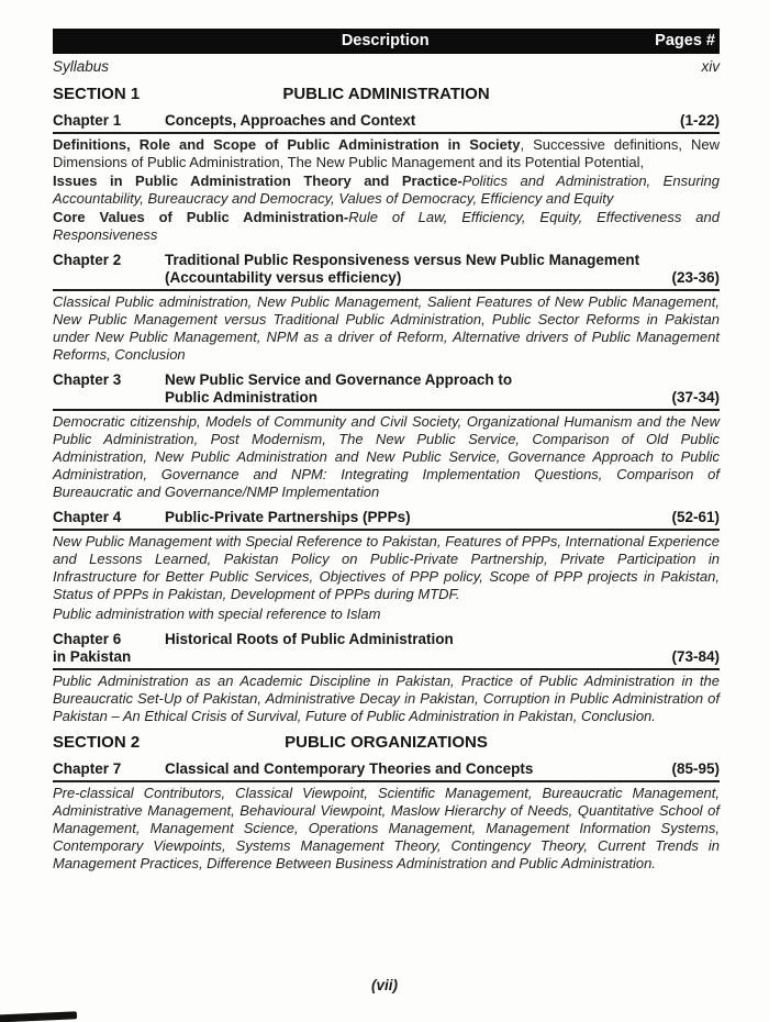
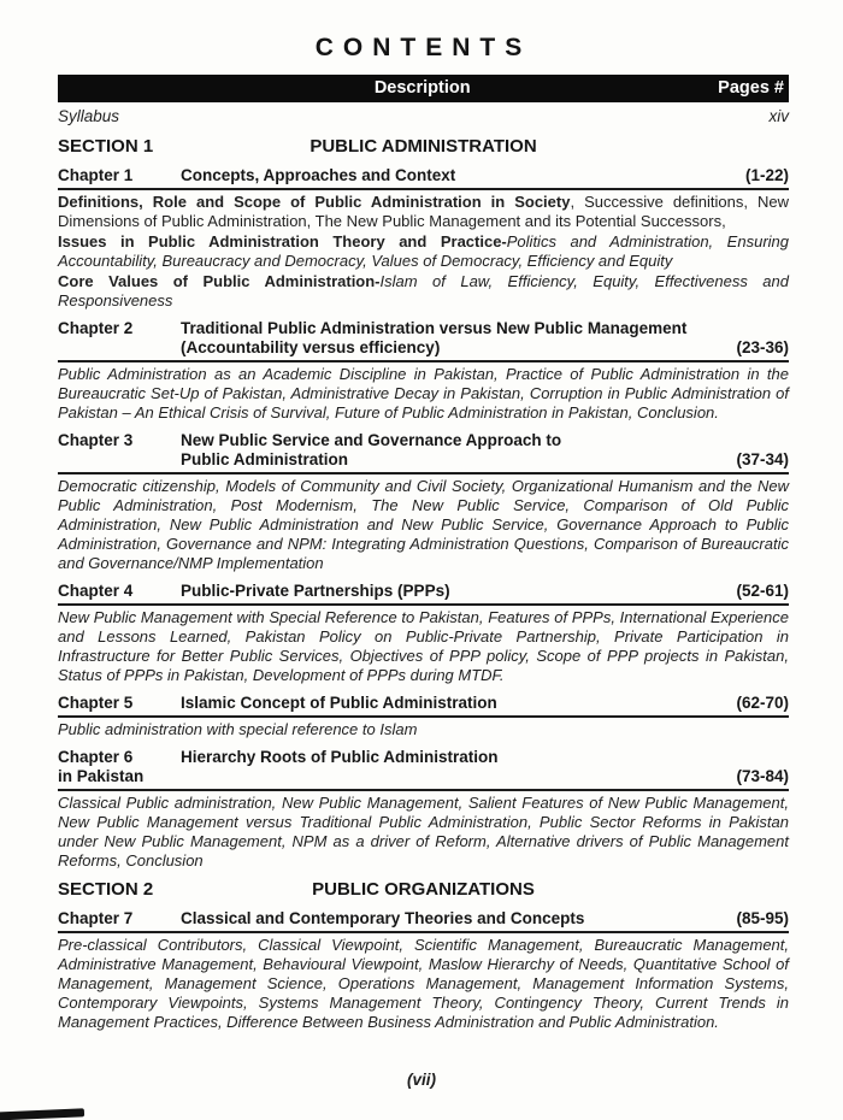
+ CONTENTS
  Description
  Pages #
  Syllabus
  xiv
  SECTION 1
  PUBLIC ADMINISTRATION
  Chapter 1
  Concepts, Approaches and Context
  (1-22)
- Definitions, Role and Scope of Public Administration in Society, Successive definitions, New Dimensions of Public Administration, The New Public Management and its Potential Potential,
+ Definitions, Role and Scope of Public Administration in Society, Successive definitions, New Dimensions of Public Administration, The New Public Management and its Potential Successors,
  Issues in Public Administration Theory and Practice-Politics and Administration, Ensuring Accountability, Bureaucracy and Democracy, Values of Democracy, Efficiency and Equity
- Core Values of Public Administration-Rule of Law, Efficiency, Equity, Effectiveness and Responsiveness
+ Core Values of Public Administration-Islam of Law, Efficiency, Equity, Effectiveness and Responsiveness
  Chapter 2
- Traditional Public Responsiveness versus New Public Management
+ Traditional Public Administration versus New Public Management
  (Accountability versus efficiency)
  (23-36)
- Classical Public administration, New Public Management, Salient Features of New Public Management, New Public Management versus Traditional Public Administration, Public Sector Reforms in Pakistan under New Public Management, NPM as a driver of Reform, Alternative drivers of Public Management Reforms, Conclusion
+ Public Administration as an Academic Discipline in Pakistan, Practice of Public Administration in the Bureaucratic Set-Up of Pakistan, Administrative Decay in Pakistan, Corruption in Public Administration of Pakistan – An Ethical Crisis of Survival, Future of Public Administration in Pakistan, Conclusion.
  Chapter 3
  New Public Service and Governance Approach to
  Public Administration
  (37-34)
- Democratic citizenship, Models of Community and Civil Society, Organizational Humanism and the New Public Administration, Post Modernism, The New Public Service, Comparison of Old Public Administration, New Public Administration and New Public Service, Governance Approach to Public Administration, Governance and NPM: Integrating Implementation Questions, Comparison of Bureaucratic and Governance/NMP Implementation
+ Democratic citizenship, Models of Community and Civil Society, Organizational Humanism and the New Public Administration, Post Modernism, The New Public Service, Comparison of Old Public Administration, New Public Administration and New Public Service, Governance Approach to Public Administration, Governance and NPM: Integrating Administration Questions, Comparison of Bureaucratic and Governance/NMP Implementation
  Chapter 4
  Public-Private Partnerships (PPPs)
  (52-61)
  New Public Management with Special Reference to Pakistan, Features of PPPs, International Experience and Lessons Learned, Pakistan Policy on Public-Private Partnership, Private Participation in Infrastructure for Better Public Services, Objectives of PPP policy, Scope of PPP projects in Pakistan, Status of PPPs in Pakistan, Development of PPPs during MTDF.
+ Chapter 5
+ Islamic Concept of Public Administration
+ (62-70)
  Public administration with special reference to Islam
  Chapter 6
- Historical Roots of Public Administration
+ Hierarchy Roots of Public Administration
  in Pakistan
  (73-84)
- Public Administration as an Academic Discipline in Pakistan, Practice of Public Administration in the Bureaucratic Set-Up of Pakistan, Administrative Decay in Pakistan, Corruption in Public Administration of Pakistan – An Ethical Crisis of Survival, Future of Public Administration in Pakistan, Conclusion.
+ Classical Public administration, New Public Management, Salient Features of New Public Management, New Public Management versus Traditional Public Administration, Public Sector Reforms in Pakistan under New Public Management, NPM as a driver of Reform, Alternative drivers of Public Management Reforms, Conclusion
  SECTION 2
  PUBLIC ORGANIZATIONS
  Chapter 7
  Classical and Contemporary Theories and Concepts
  (85-95)
  Pre-classical Contributors, Classical Viewpoint, Scientific Management, Bureaucratic Management, Administrative Management, Behavioural Viewpoint, Maslow Hierarchy of Needs, Quantitative School of Management, Management Science, Operations Management, Management Information Systems, Contemporary Viewpoints, Systems Management Theory, Contingency Theory, Current Trends in Management Practices, Difference Between Business Administration and Public Administration.
  (vii)
